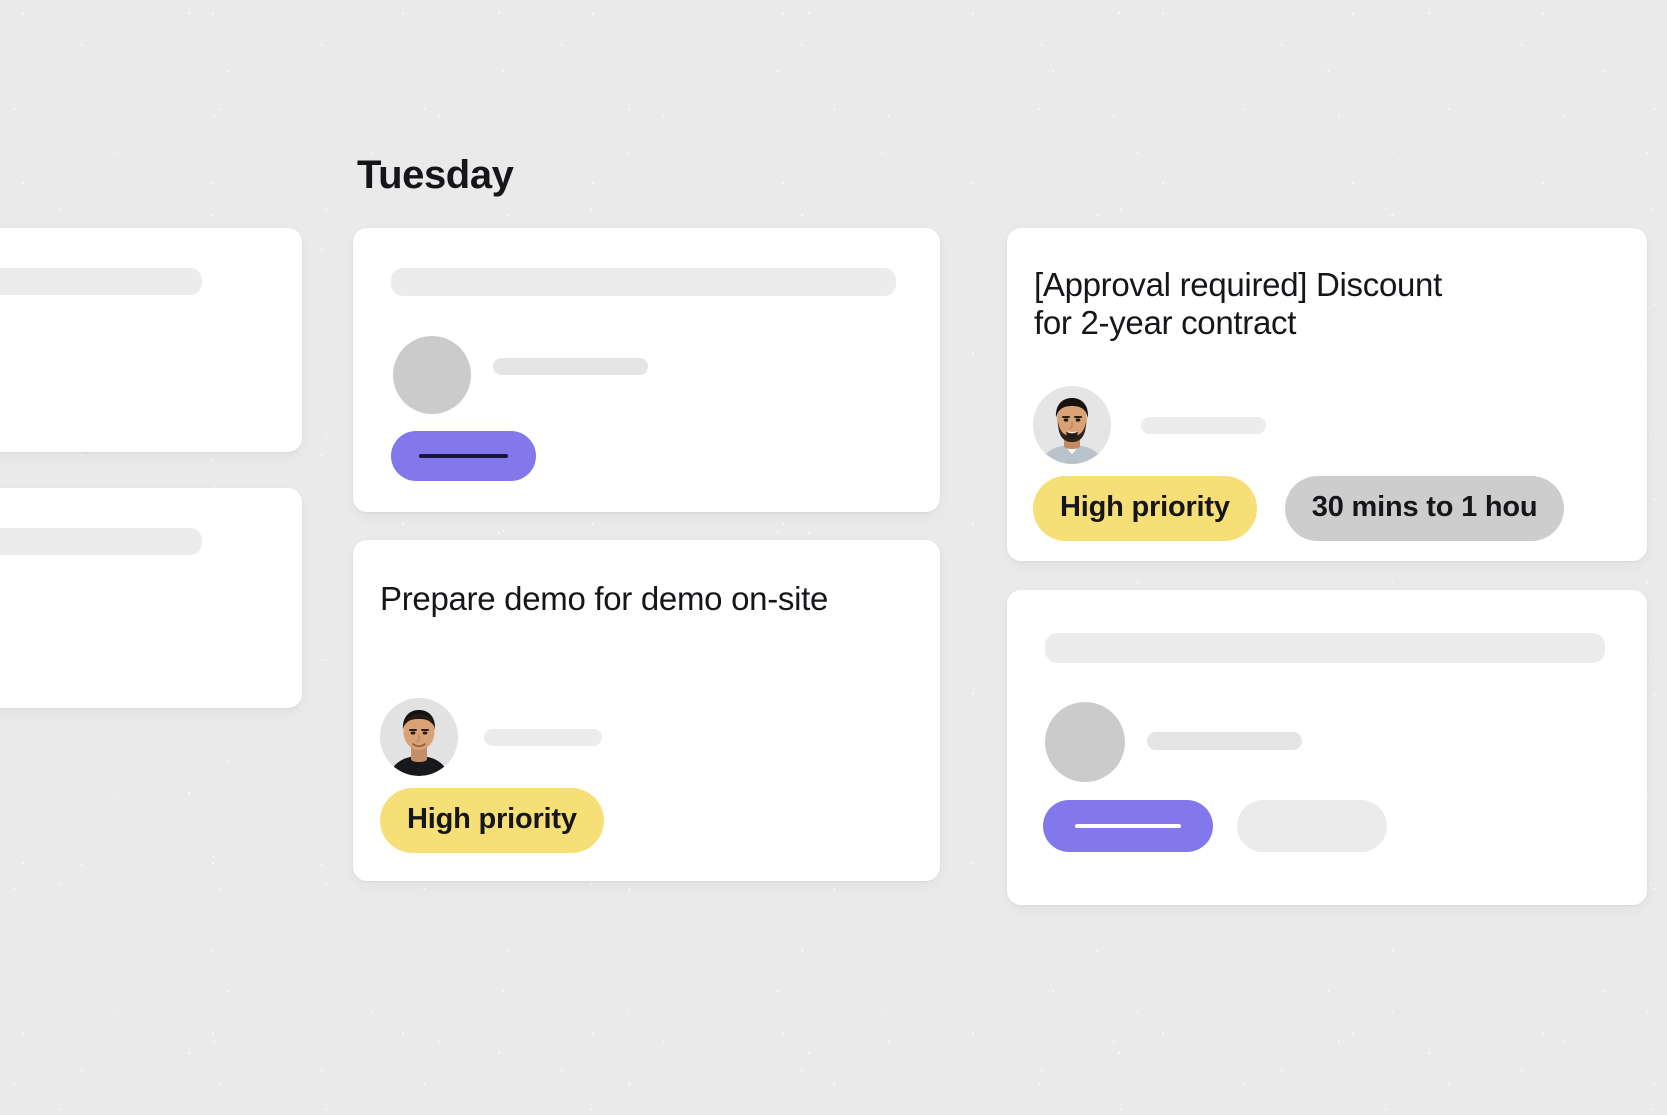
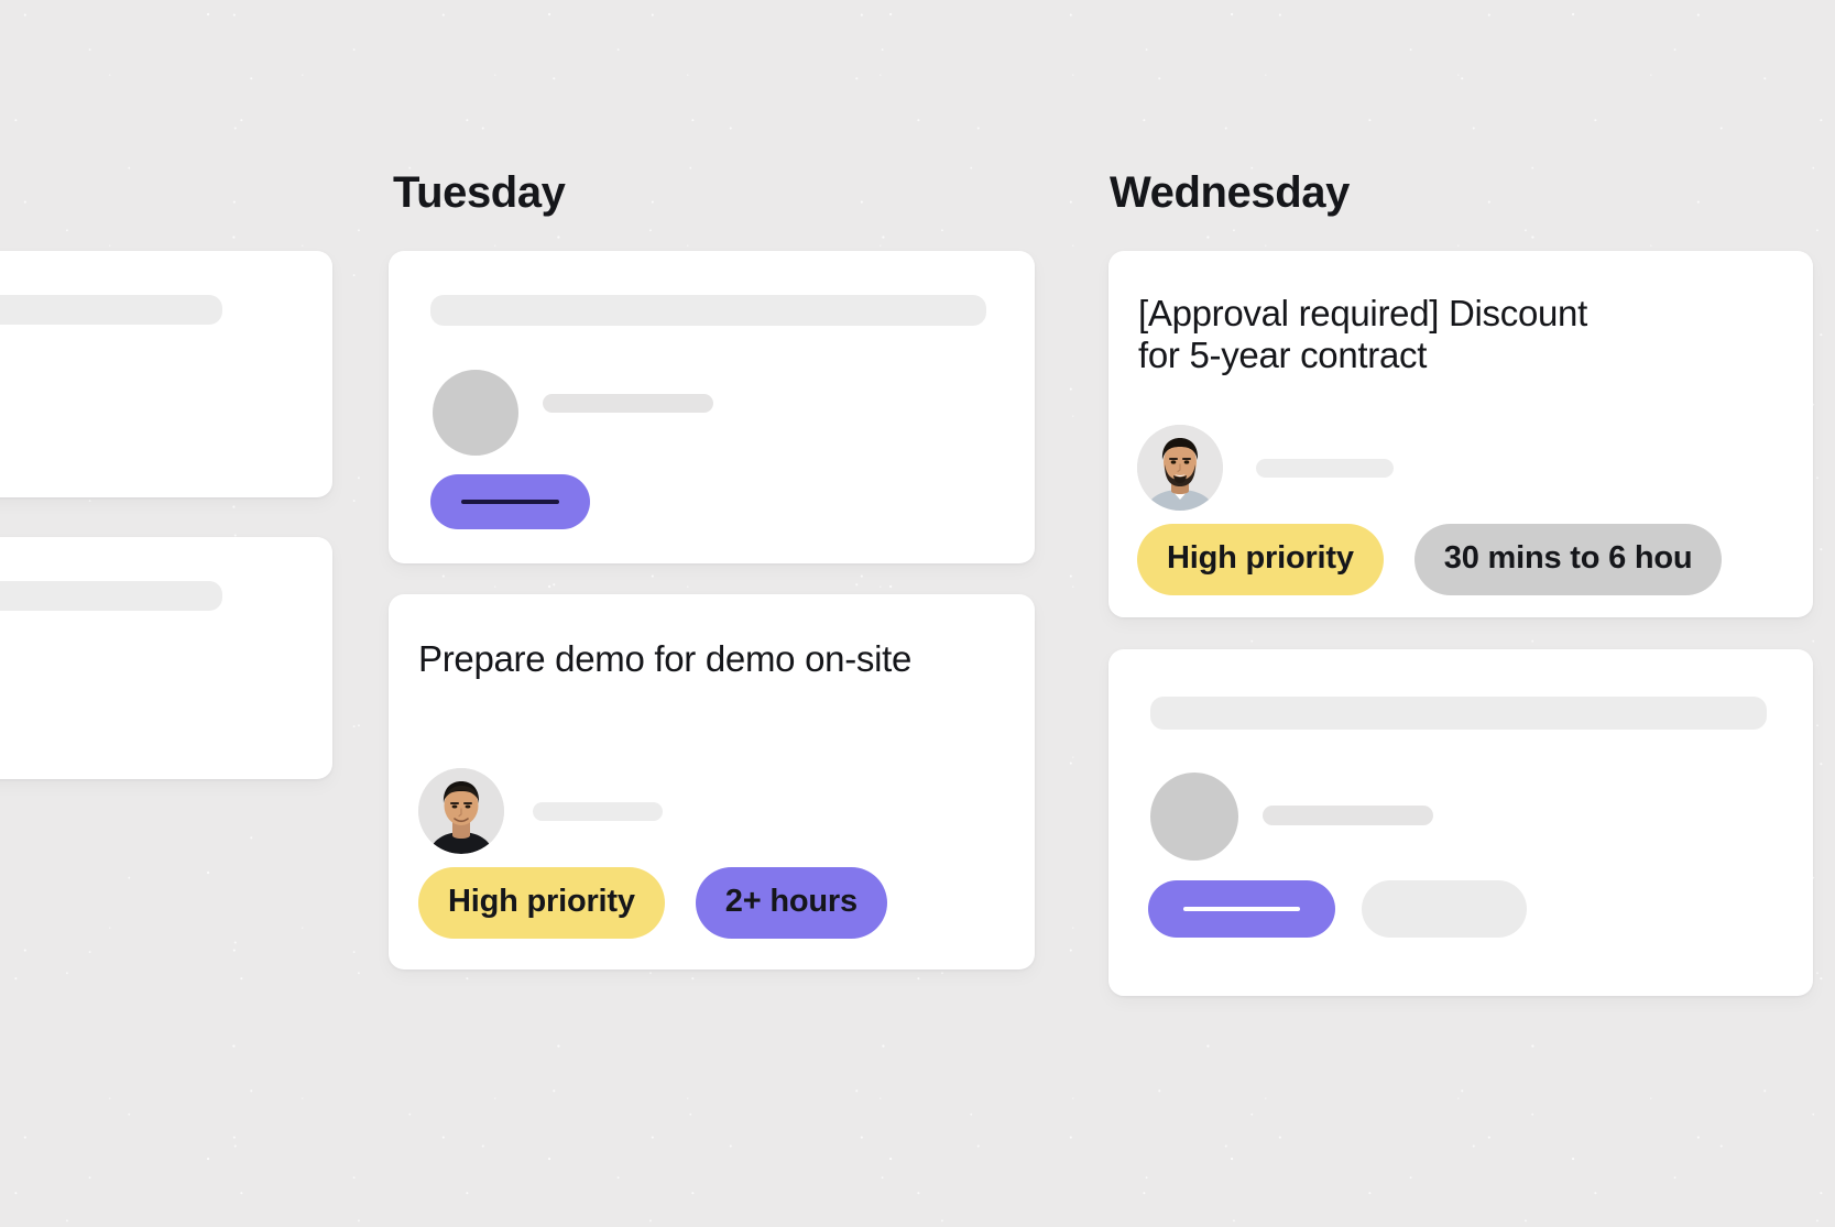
  Tuesday
+ Wednesday
  Prepare demo for demo on-site
  High priority
+ 2+ hours
  [Approval required] Discount
- for 2-year contract
+ for 5-year contract
  High priority
- 30 mins to 1 hou
+ 30 mins to 6 hou
